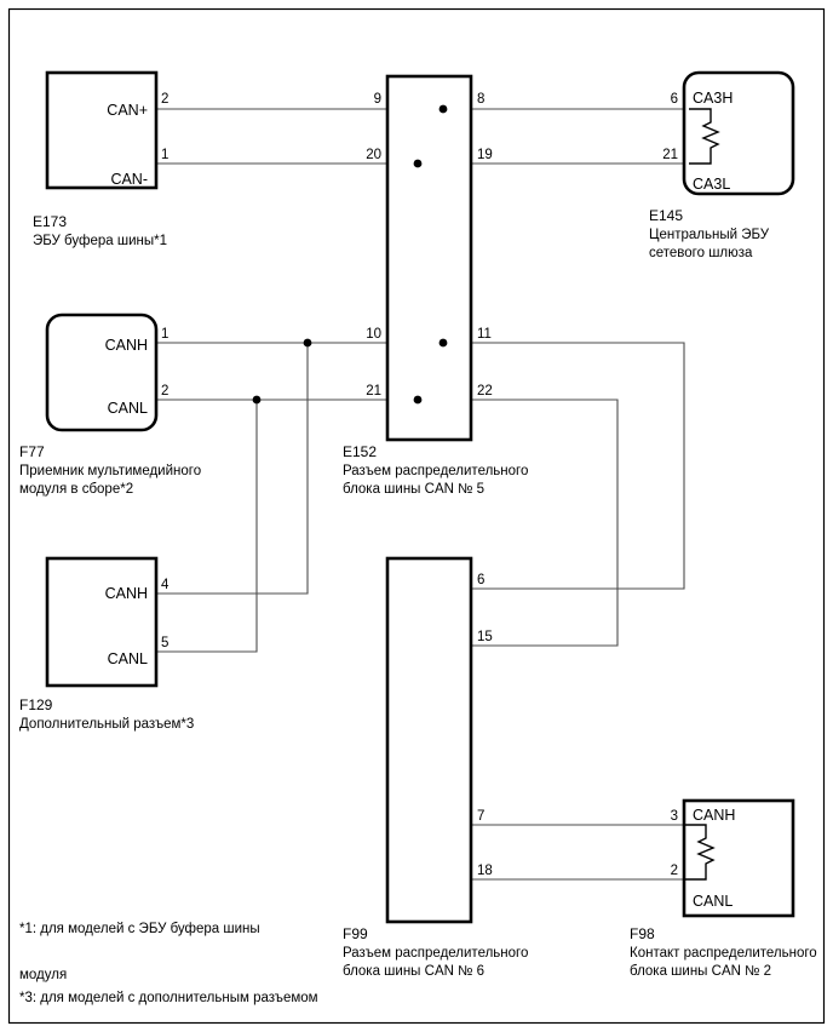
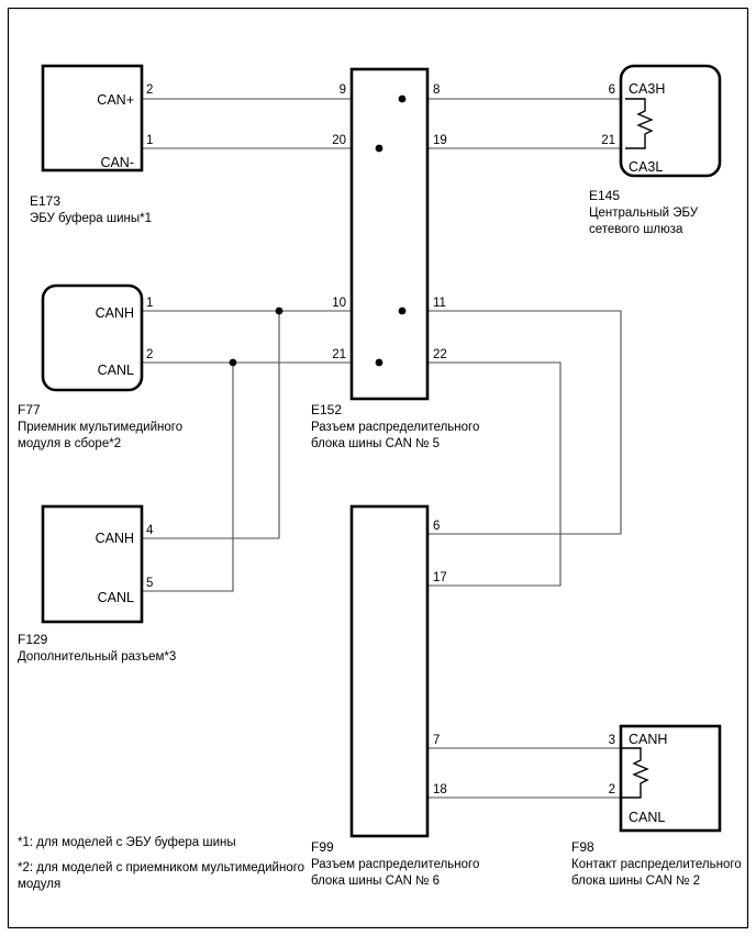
  CAN+
  CAN-
  2
  1
  E173
  ЭБУ буфера шины*1
  CA3H
  CA3L
  6
  21
  E145
  Центральный ЭБУ
  сетевого шлюза
  CANH
  CANL
  1
  2
  F77
  Приемник мультимедийного
  модуля в сборе*2
  9
  20
  10
  21
  8
  19
  11
  22
  E152
  Разъем распределительного
  блока шины CAN № 5
  CANH
  CANL
  4
  5
  F129
  Дополнительный разъем*3
  6
- 15
+ 17
  7
  18
  F99
  Разъем распределительного
  блока шины CAN № 6
  CANH
  CANL
  3
  2
  F98
  Контакт распределительного
  блока шины CAN № 2
  *1: для моделей с ЭБУ буфера шины
+ *2: для моделей с приемником мультимедийного
  модуля
- *3: для моделей с дополнительным разъемом
